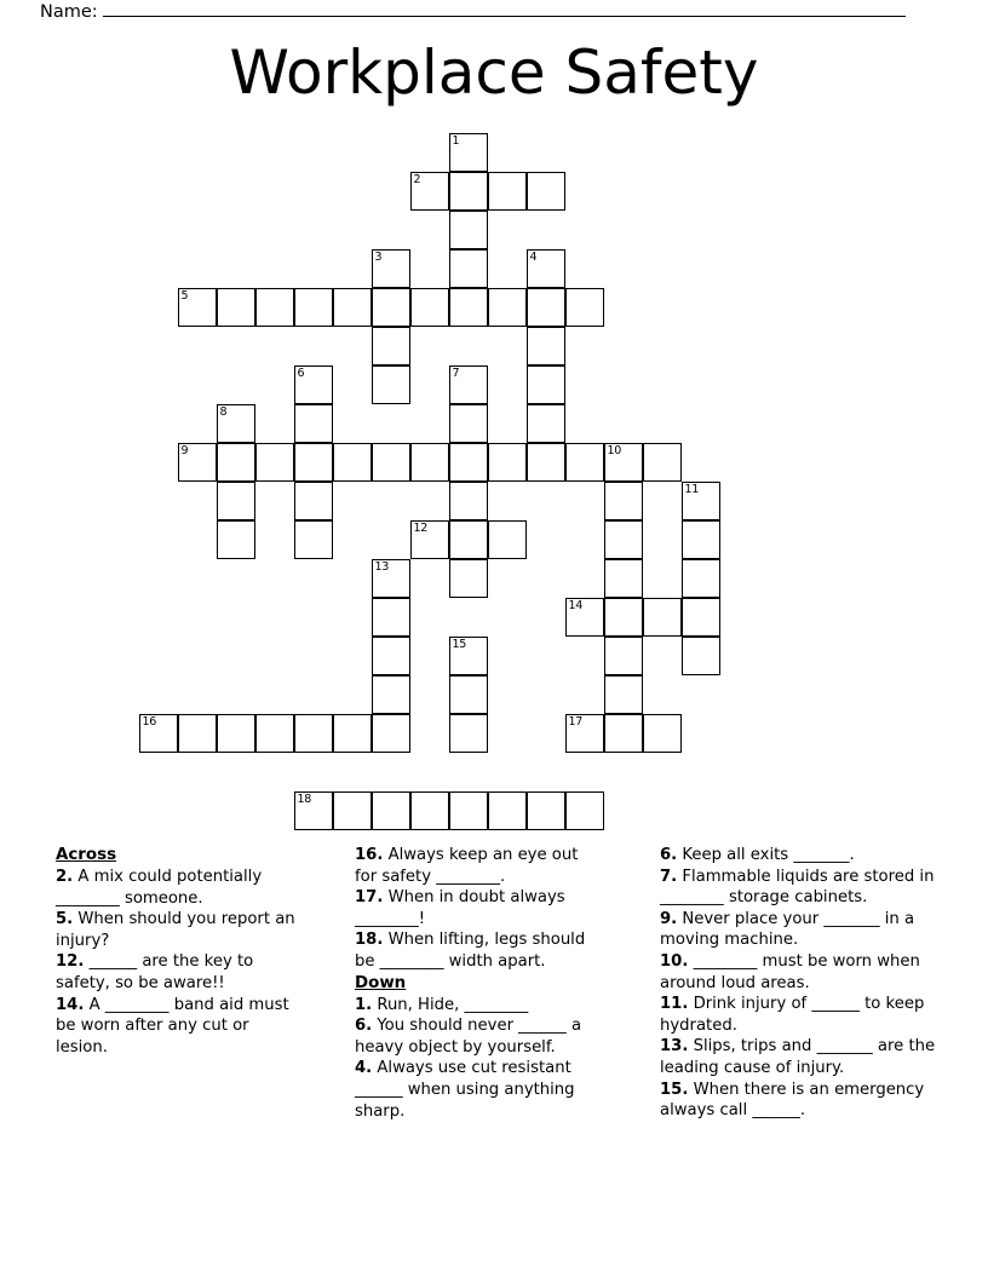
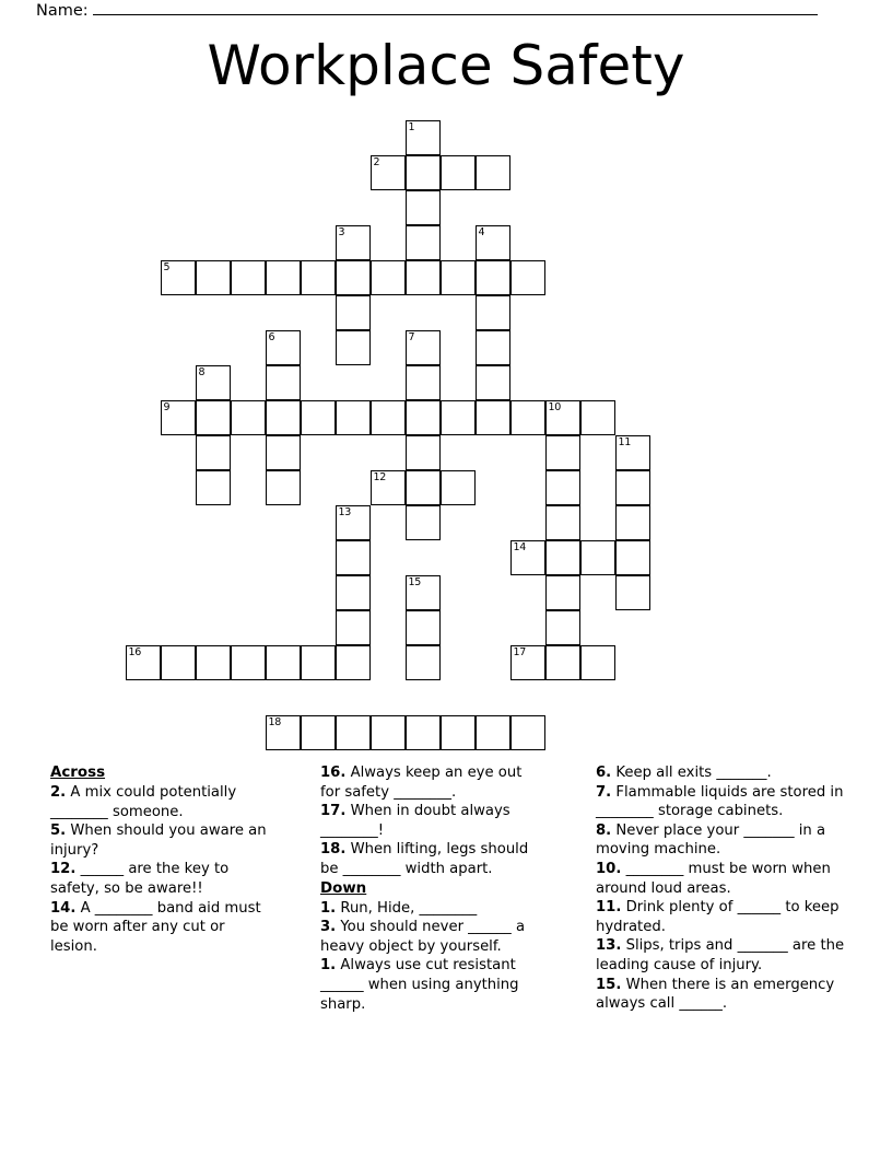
  Name:
  Workplace Safety
  1
  2
  3
  4
  5
  6
  7
  8
  9
  10
  11
  12
  13
  14
  15
  16
  17
  18
  Across
  2. A mix could potentially ________ someone.
- 5. When should you report an injury?
+ 5. When should you aware an injury?
  12. ______ are the key to safety, so be aware!!
  14. A ________ band aid must be worn after any cut or lesion.
  16. Always keep an eye out for safety ________.
  17. When in doubt always ________!
  18. When lifting, legs should be ________ width apart.
  Down
  1. Run, Hide, ________
- 6. You should never ______ a heavy object by yourself.
+ 3. You should never ______ a heavy object by yourself.
- 4. Always use cut resistant ______ when using anything sharp.
+ 1. Always use cut resistant ______ when using anything sharp.
  6. Keep all exits _______.
  7. Flammable liquids are stored in ________ storage cabinets.
- 9. Never place your _______ in a moving machine.
+ 8. Never place your _______ in a moving machine.
  10. ________ must be worn when around loud areas.
- 11. Drink injury of ______ to keep hydrated.
+ 11. Drink plenty of ______ to keep hydrated.
  13. Slips, trips and _______ are the leading cause of injury.
  15. When there is an emergency always call ______.
